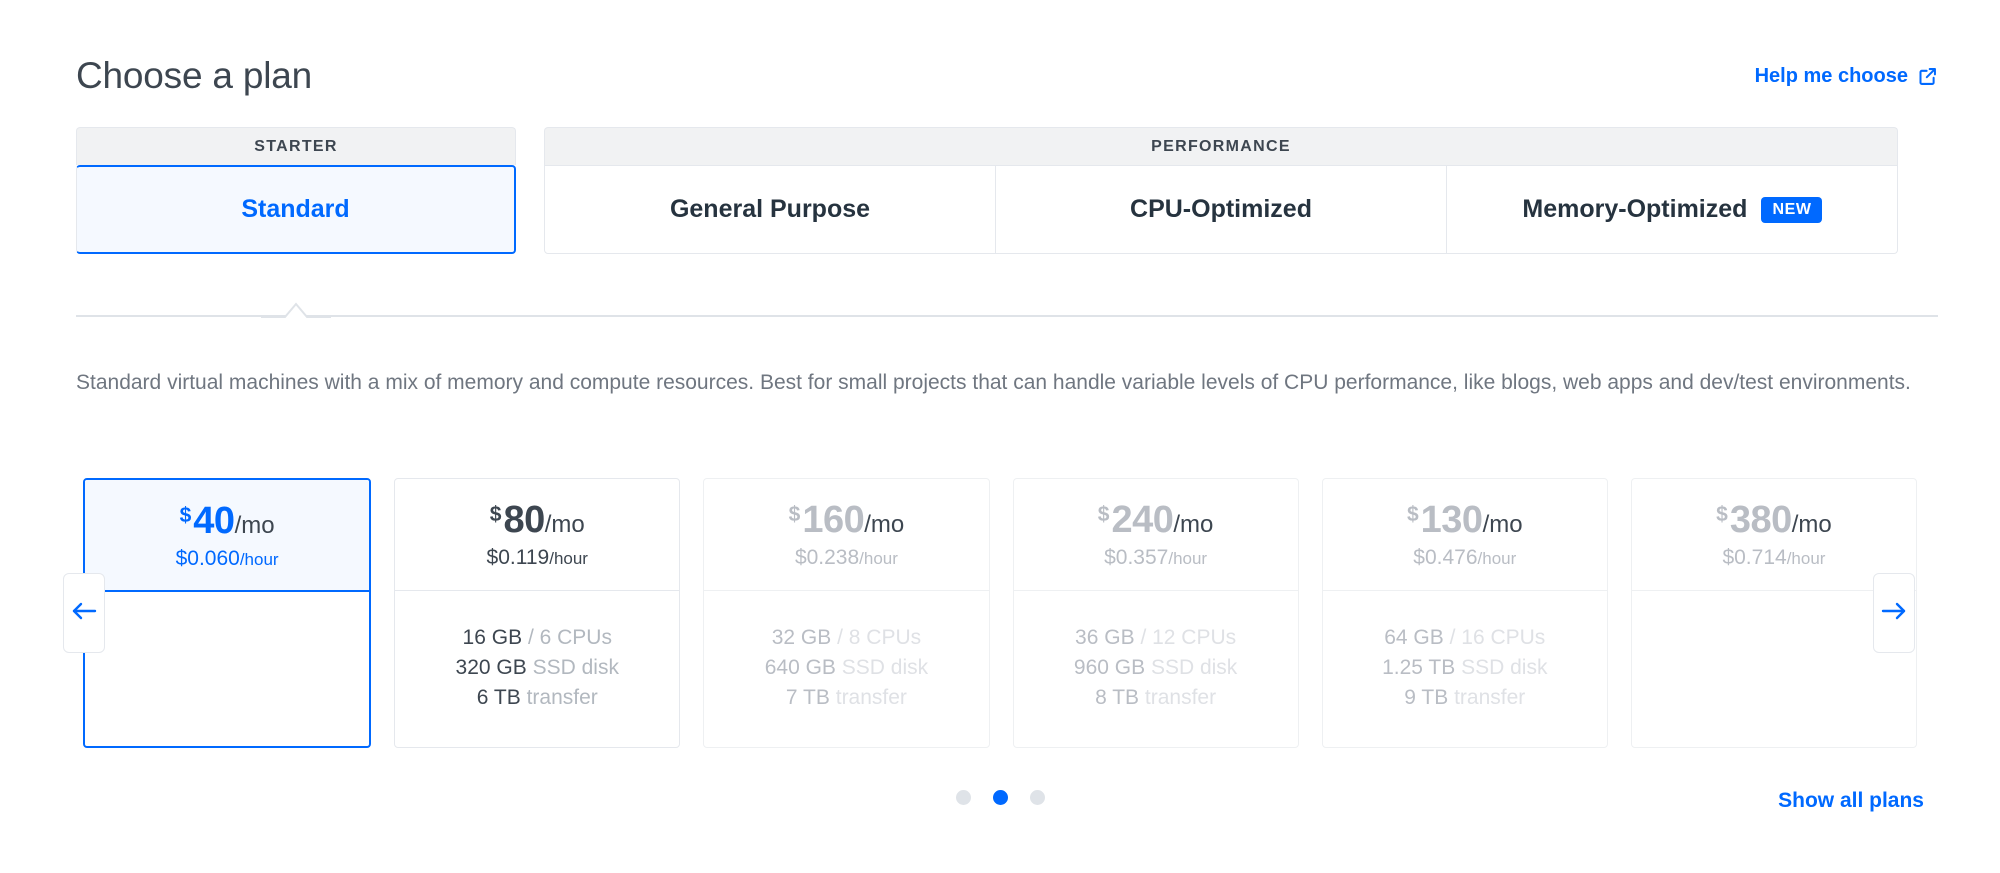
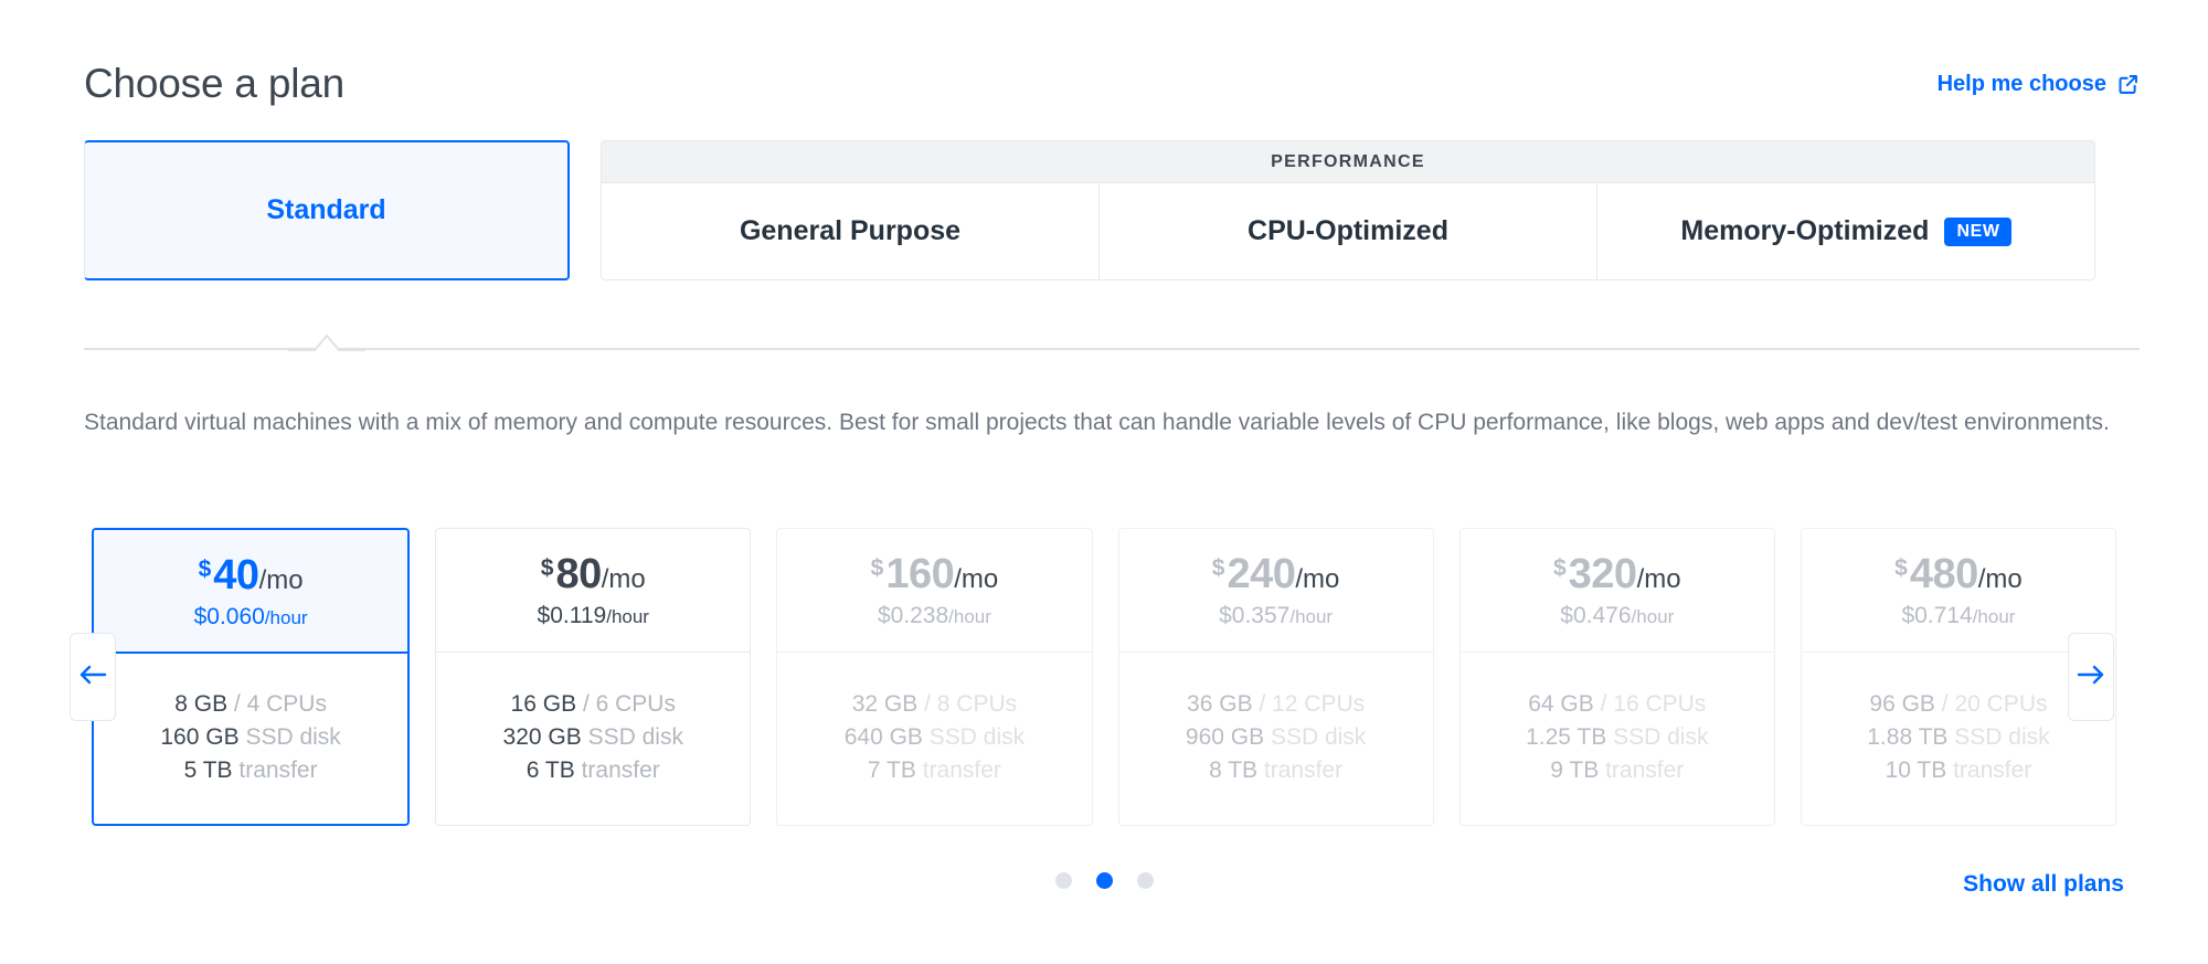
  Choose a plan
  Help me choose
- STARTER
  Standard
  PERFORMANCE
  General Purpose
  CPU-Optimized
  Memory-Optimized
  NEW
  Standard virtual machines with a mix of memory and compute resources. Best for small projects that can handle variable levels of CPU performance, like blogs, web apps and dev/test environments.
  $
  40
  /mo
  $0.060/hour
+ 8 GB / 4 CPUs
+ 160 GB SSD disk
+ 5 TB transfer
  $
  80
  /mo
  $0.119/hour
  16 GB / 6 CPUs
  320 GB SSD disk
  6 TB transfer
  $
  160
  /mo
  $0.238/hour
  32 GB / 8 CPUs
  640 GB SSD disk
  7 TB transfer
  $
  240
  /mo
  $0.357/hour
  36 GB / 12 CPUs
  960 GB SSD disk
  8 TB transfer
  $
- 130
+ 320
  /mo
  $0.476/hour
  64 GB / 16 CPUs
  1.25 TB SSD disk
  9 TB transfer
  $
- 380
+ 480
  /mo
  $0.714/hour
+ 96 GB / 20 CPUs
+ 1.88 TB SSD disk
+ 10 TB transfer
  Show all plans
